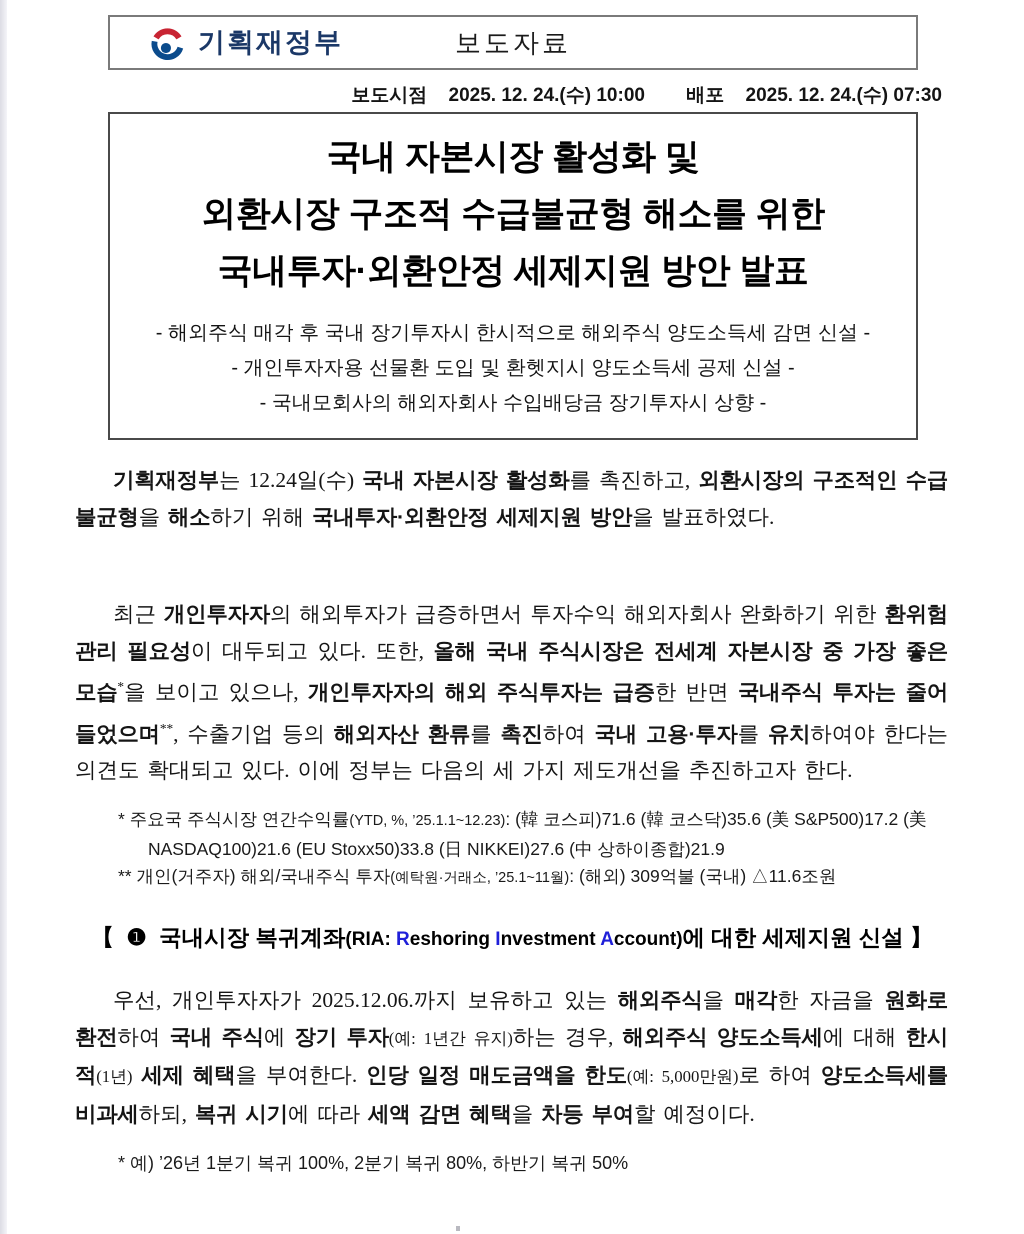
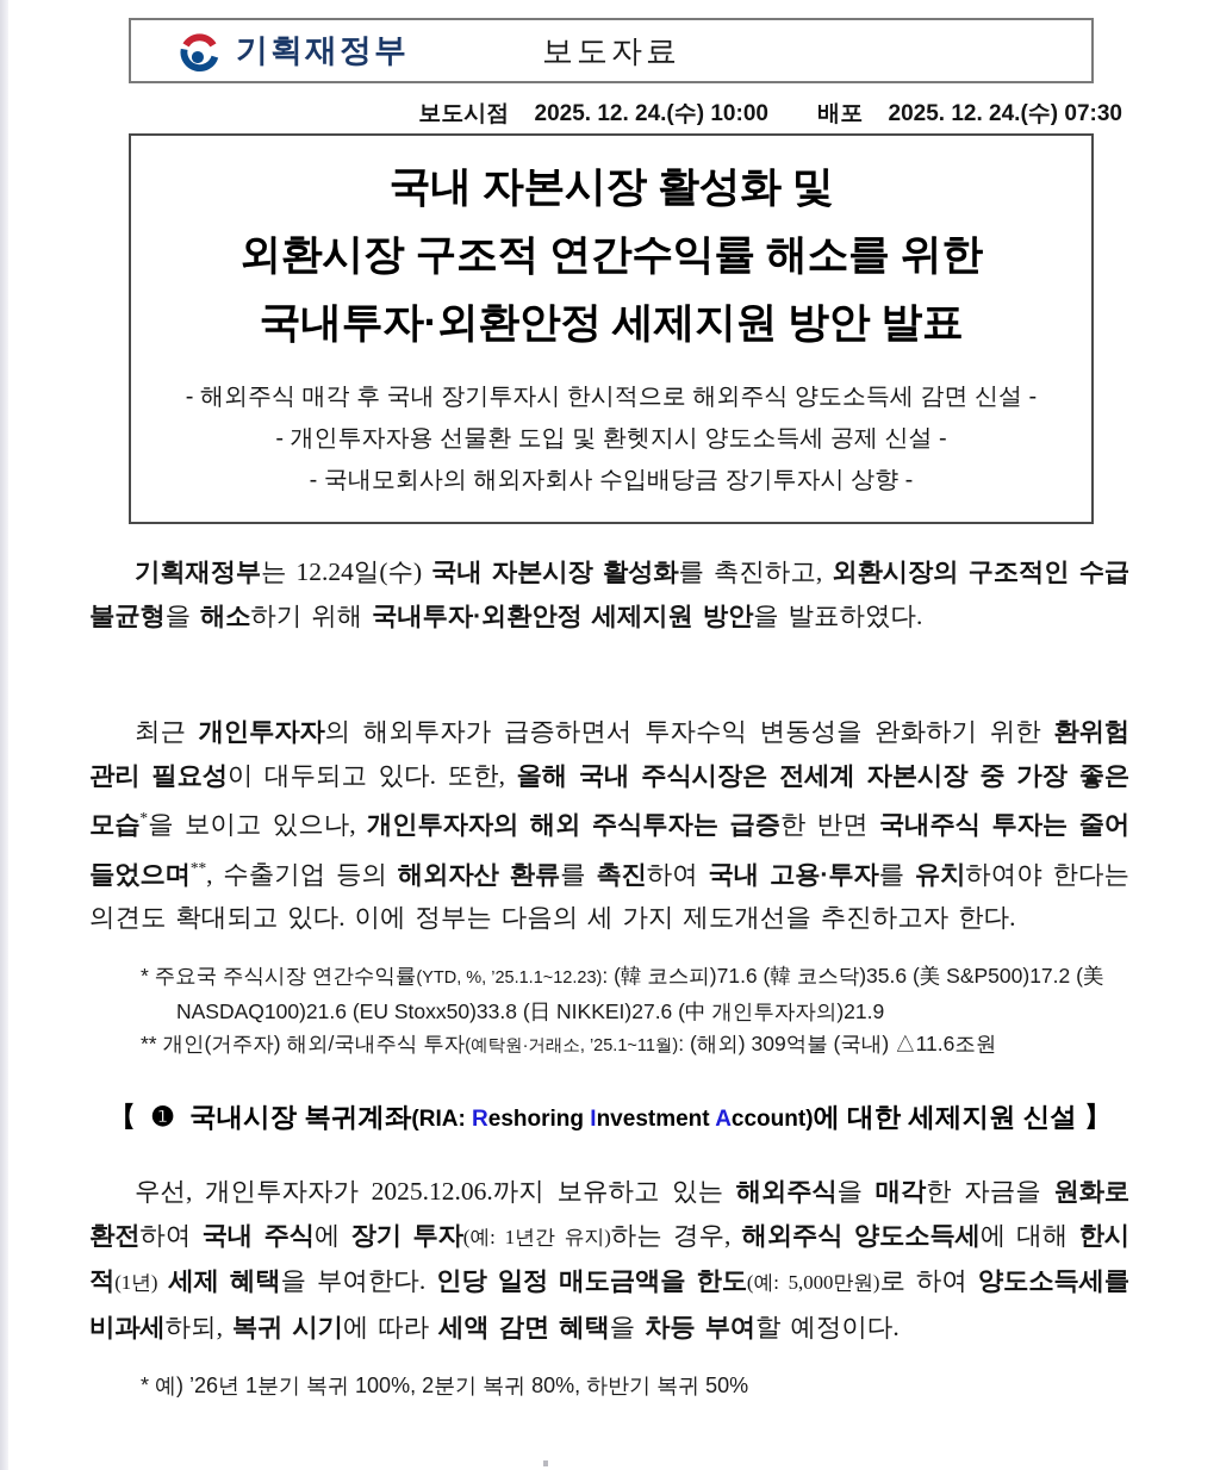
  기획재정부
  보도자료
  보도시점 2025. 12. 24.(수) 10:00 배포 2025. 12. 24.(수) 07:30
  국내 자본시장 활성화 및
- 외환시장 구조적 수급불균형 해소를 위한
+ 외환시장 구조적 연간수익률 해소를 위한
  국내투자·외환안정 세제지원 방안 발표
  - 해외주식 매각 후 국내 장기투자시 한시적으로 해외주식 양도소득세 감면 신설 -
  - 개인투자자용 선물환 도입 및 환헷지시 양도소득세 공제 신설 -
  - 국내모회사의 해외자회사 수입배당금 장기투자시 상향 -
  기획재정부는 12.24일(수) 국내 자본시장 활성화를 촉진하고, 외환시장의 구조적인 수급 불균형을 해소하기 위해 국내투자·외환안정 세제지원 방안을 발표하였다.
- 최근 개인투자자의 해외투자가 급증하면서 투자수익 해외자회사 완화하기 위한 환위험 관리 필요성이 대두되고 있다. 또한, 올해 국내 주식시장은 전세계 자본시장 중 가장 좋은 모습*을 보이고 있으나, 개인투자자의 해외 주식투자는 급증한 반면 국내주식 투자는 줄어들었으며**, 수출기업 등의 해외자산 환류를 촉진하여 국내 고용·투자를 유치하여야 한다는 의견도 확대되고 있다. 이에 정부는 다음의 세 가지 제도개선을 추진하고자 한다.
+ 최근 개인투자자의 해외투자가 급증하면서 투자수익 변동성을 완화하기 위한 환위험 관리 필요성이 대두되고 있다. 또한, 올해 국내 주식시장은 전세계 자본시장 중 가장 좋은 모습*을 보이고 있으나, 개인투자자의 해외 주식투자는 급증한 반면 국내주식 투자는 줄어들었으며**, 수출기업 등의 해외자산 환류를 촉진하여 국내 고용·투자를 유치하여야 한다는 의견도 확대되고 있다. 이에 정부는 다음의 세 가지 제도개선을 추진하고자 한다.
- * 주요국 주식시장 연간수익률(YTD, %, ’25.1.1~12.23): (韓 코스피)71.6 (韓 코스닥)35.6 (美 S&P500)17.2 (美 NASDAQ100)21.6 (EU Stoxx50)33.8 (日 NIKKEI)27.6 (中 상하이종합)21.9
+ * 주요국 주식시장 연간수익률(YTD, %, ’25.1.1~12.23): (韓 코스피)71.6 (韓 코스닥)35.6 (美 S&P500)17.2 (美 NASDAQ100)21.6 (EU Stoxx50)33.8 (日 NIKKEI)27.6 (中 개인투자자의)21.9
  ** 개인(거주자) 해외/국내주식 투자(예탁원·거래소, ’25.1~11월): (해외) 309억불 (국내) △11.6조원
  【 ❶ 국내시장 복귀계좌(RIA: Reshoring Investment Account)에 대한 세제지원 신설 】
  우선, 개인투자자가 2025.12.06.까지 보유하고 있는 해외주식을 매각한 자금을 원화로 환전하여 국내 주식에 장기 투자(예: 1년간 유지)하는 경우, 해외주식 양도소득세에 대해 한시적(1년) 세제 혜택을 부여한다. 인당 일정 매도금액을 한도(예: 5,000만원)로 하여 양도소득세를 비과세하되, 복귀 시기에 따라 세액 감면 혜택을 차등 부여할 예정이다.
  * 예) ’26년 1분기 복귀 100%, 2분기 복귀 80%, 하반기 복귀 50%
